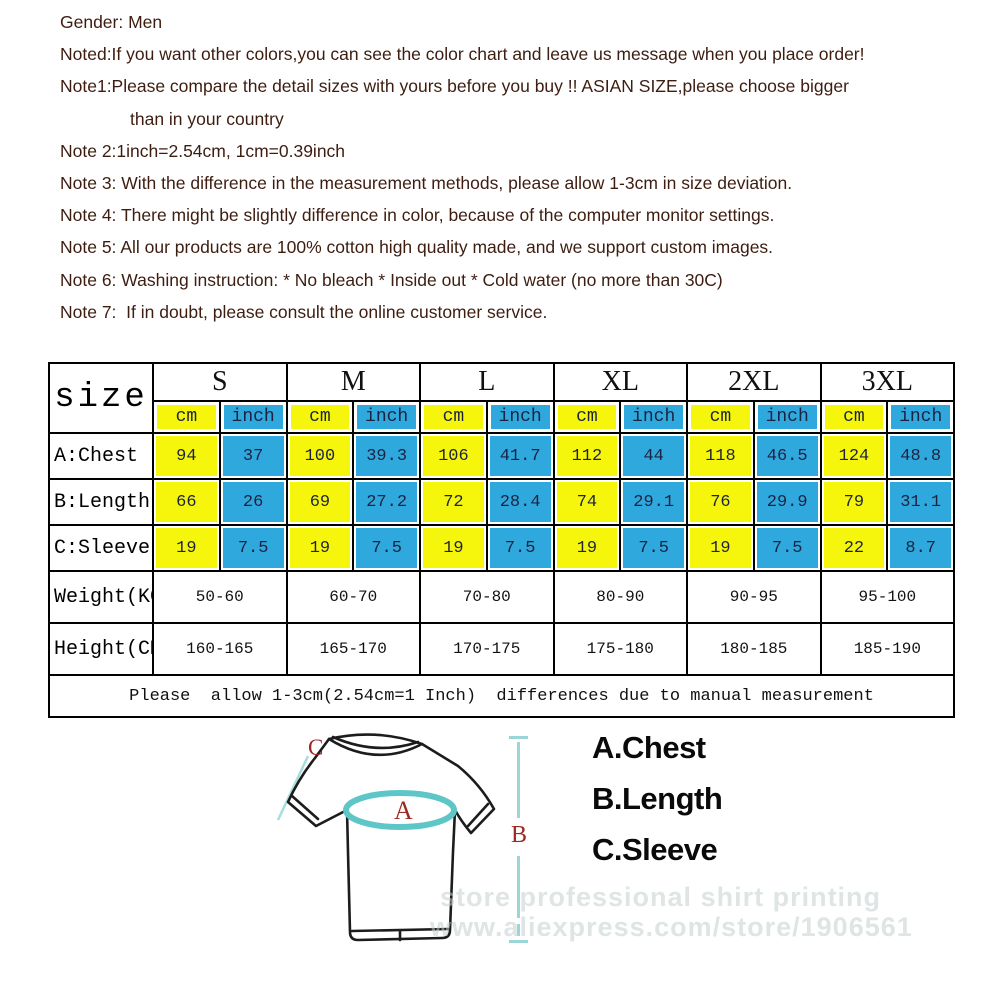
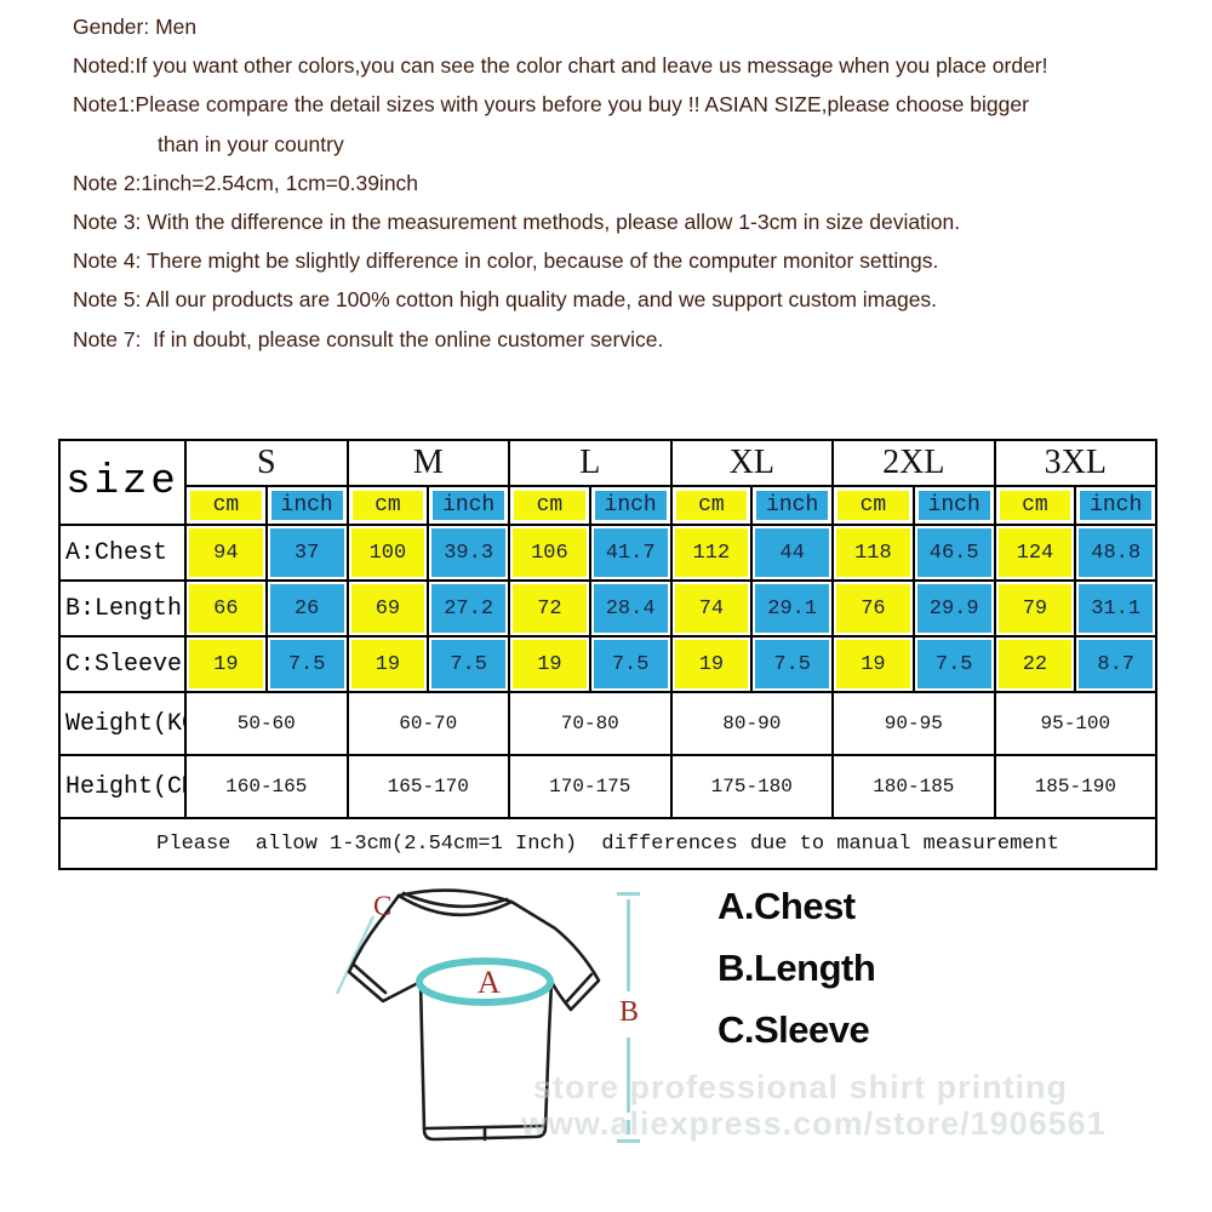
  Gender: Men
  Noted:If you want other colors,you can see the color chart and leave us message when you place order!
  Note1:Please compare the detail sizes with yours before you buy !! ASIAN SIZE,please choose bigger
  than in your country
  Note 2:1inch=2.54cm, 1cm=0.39inch
  Note 3: With the difference in the measurement methods, please allow 1-3cm in size deviation.
  Note 4: There might be slightly difference in color, because of the computer monitor settings.
  Note 5: All our products are 100% cotton high quality made, and we support custom images.
- Note 6: Washing instruction: * No bleach * Inside out * Cold water (no more than 30C)
  Note 7: If in doubt, please consult the online customer service.
  size	S	M	L	XL	2XL	3XL
  cm	inch	cm	inch	cm	inch	cm	inch	cm	inch	cm	inch
  A:Chest	94	37	100	39.3	106	41.7	112	44	118	46.5	124	48.8
  B:Length	66	26	69	27.2	72	28.4	74	29.1	76	29.9	79	31.1
  C:Sleeve	19	7.5	19	7.5	19	7.5	19	7.5	19	7.5	22	8.7
  Weight(K	50-60	60-70	70-80	80-90	90-95	95-100
  Height(C	160-165	165-170	170-175	175-180	180-185	185-190
  Please allow 1-3cm(2.54cm=1 Inch) differences due to manual measurement
  A
  C
  B
  A.Chest
  B.Length
  C.Sleeve
  store professional shirt printing
  www.aliexpress.com/store/1906561
